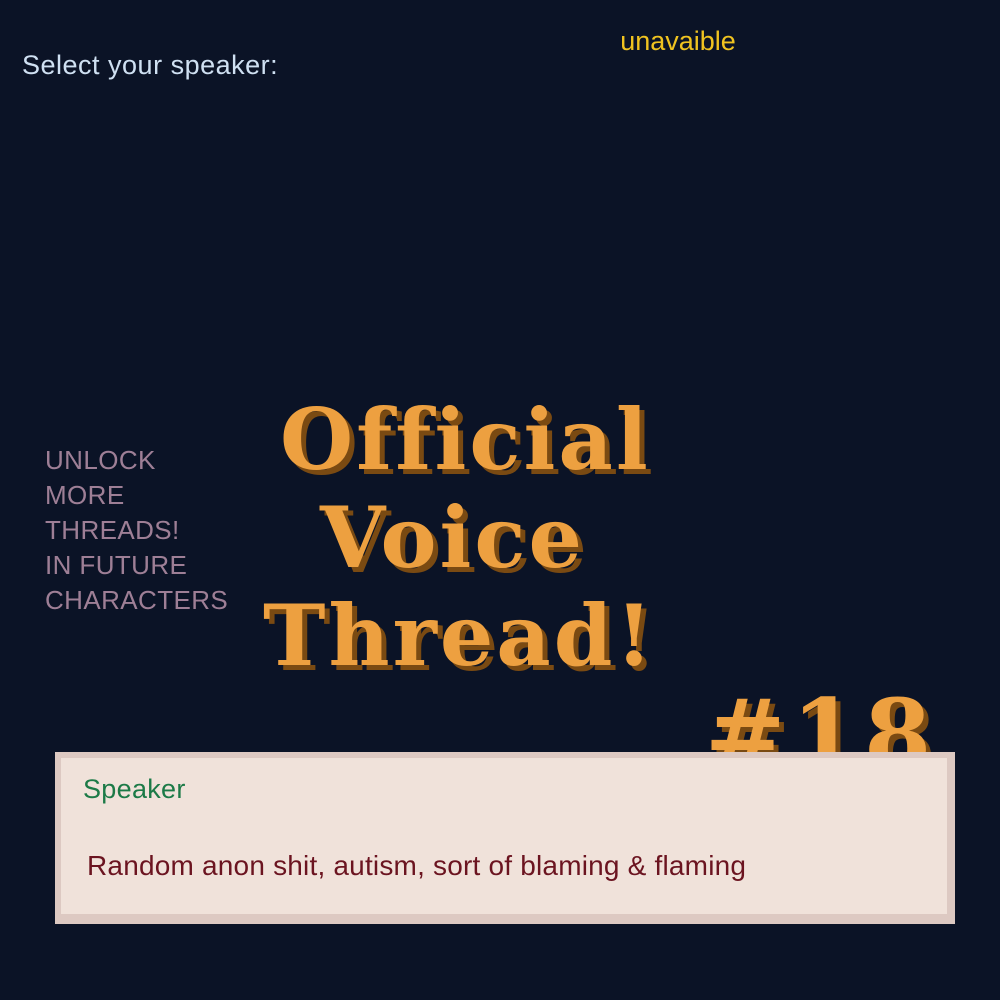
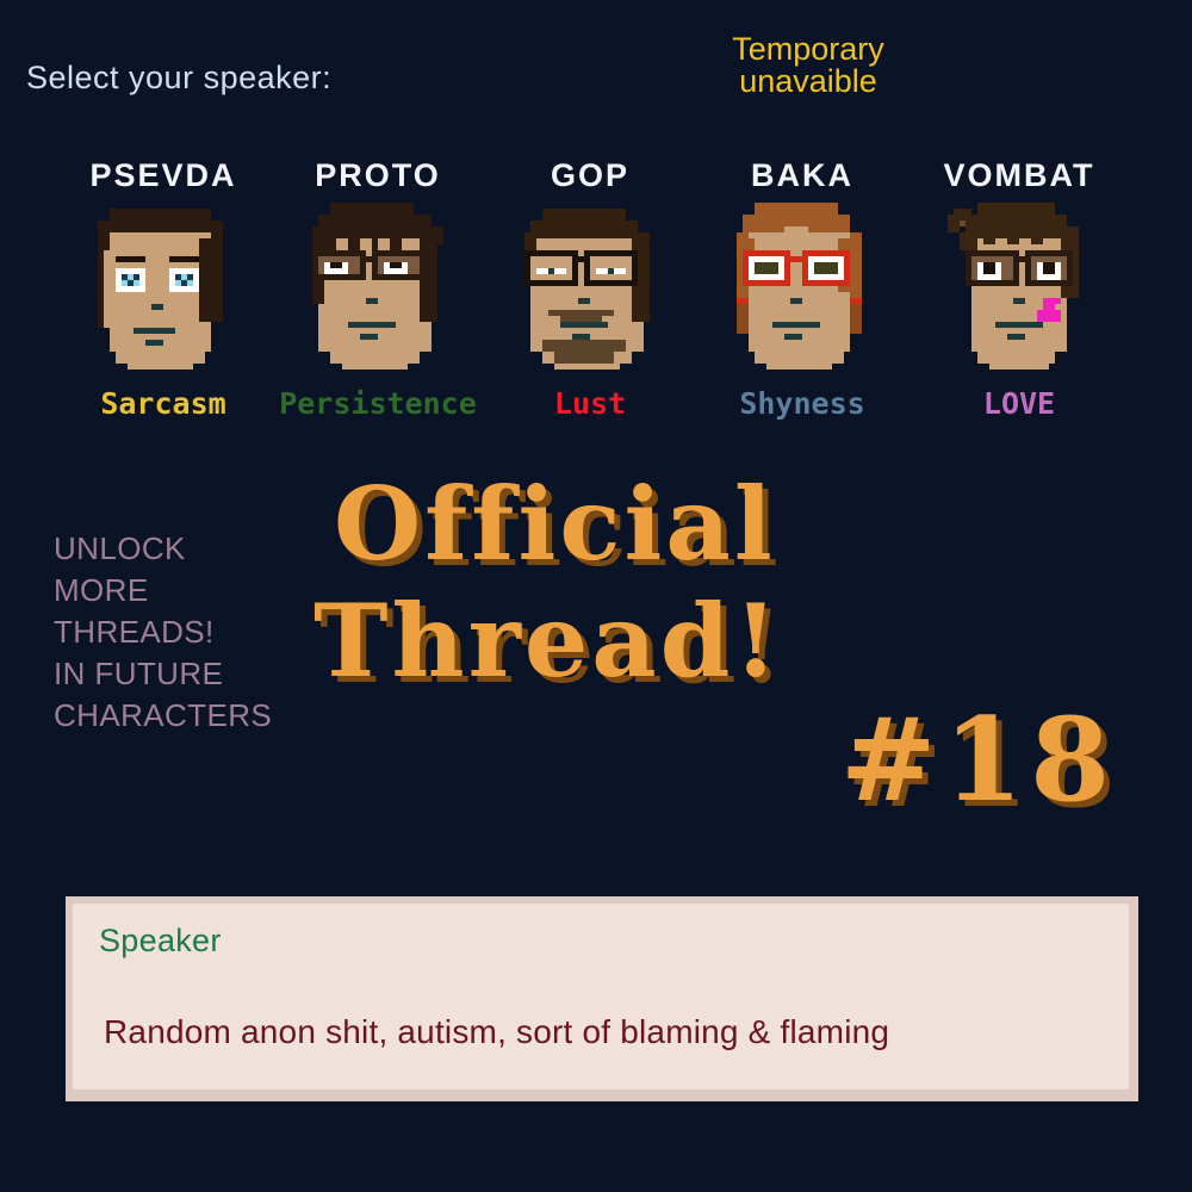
  Select your speaker:
+ Temporary
  unavaible
+ PSEVDA
+ Sarcasm
+ PROTO
+ Persistence
+ GOP
+ Lust
+ BAKA
+ Shyness
+ VOMBAT
+ LOVE
  UNLOCK
  MORE
  THREADS!
  IN FUTURE
  CHARACTERS
  Official
- Voice
  Thread!
  #18
  Speaker
  Random anon shit, autism, sort of blaming & flaming
